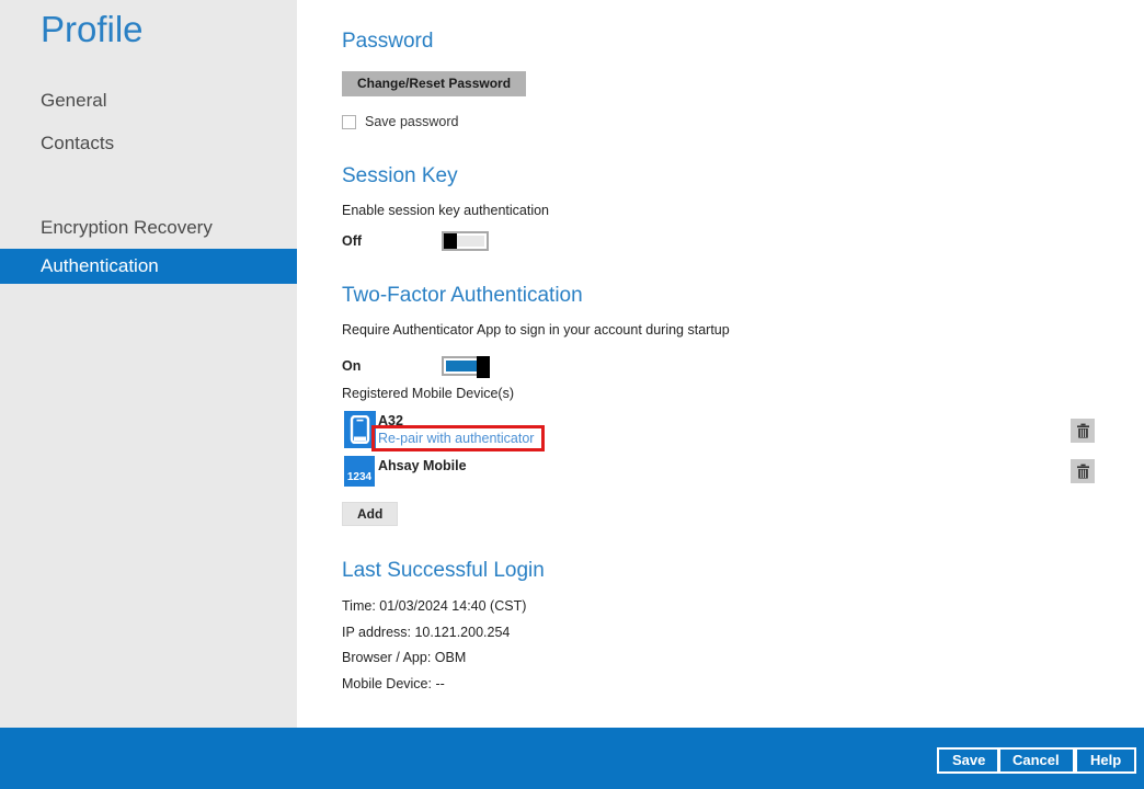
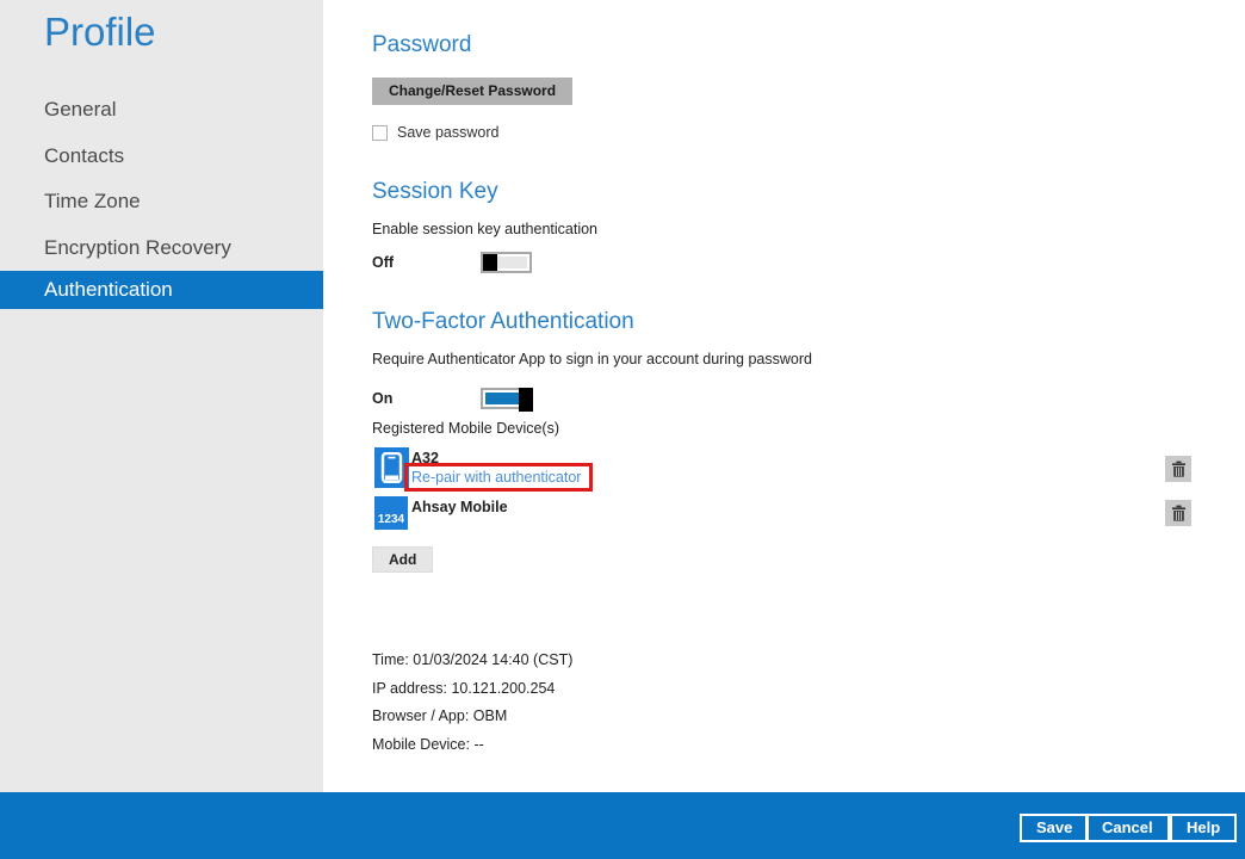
  Profile
  General
  Contacts
+ Time Zone
  Encryption Recovery
  Authentication
  Password
  Change/Reset Password
  Save password
  Session Key
  Enable session key authentication
  Off
  Two-Factor Authentication
- Require Authenticator App to sign in your account during startup
+ Require Authenticator App to sign in your account during password
  On
  Registered Mobile Device(s)
  A32
  Re-pair with authenticator
  1234
  Ahsay Mobile
  Add
- Last Successful Login
  Time: 01/03/2024 14:40 (CST)
  IP address: 10.121.200.254
  Browser / App: OBM
  Mobile Device: --
  Save
  Cancel
  Help
